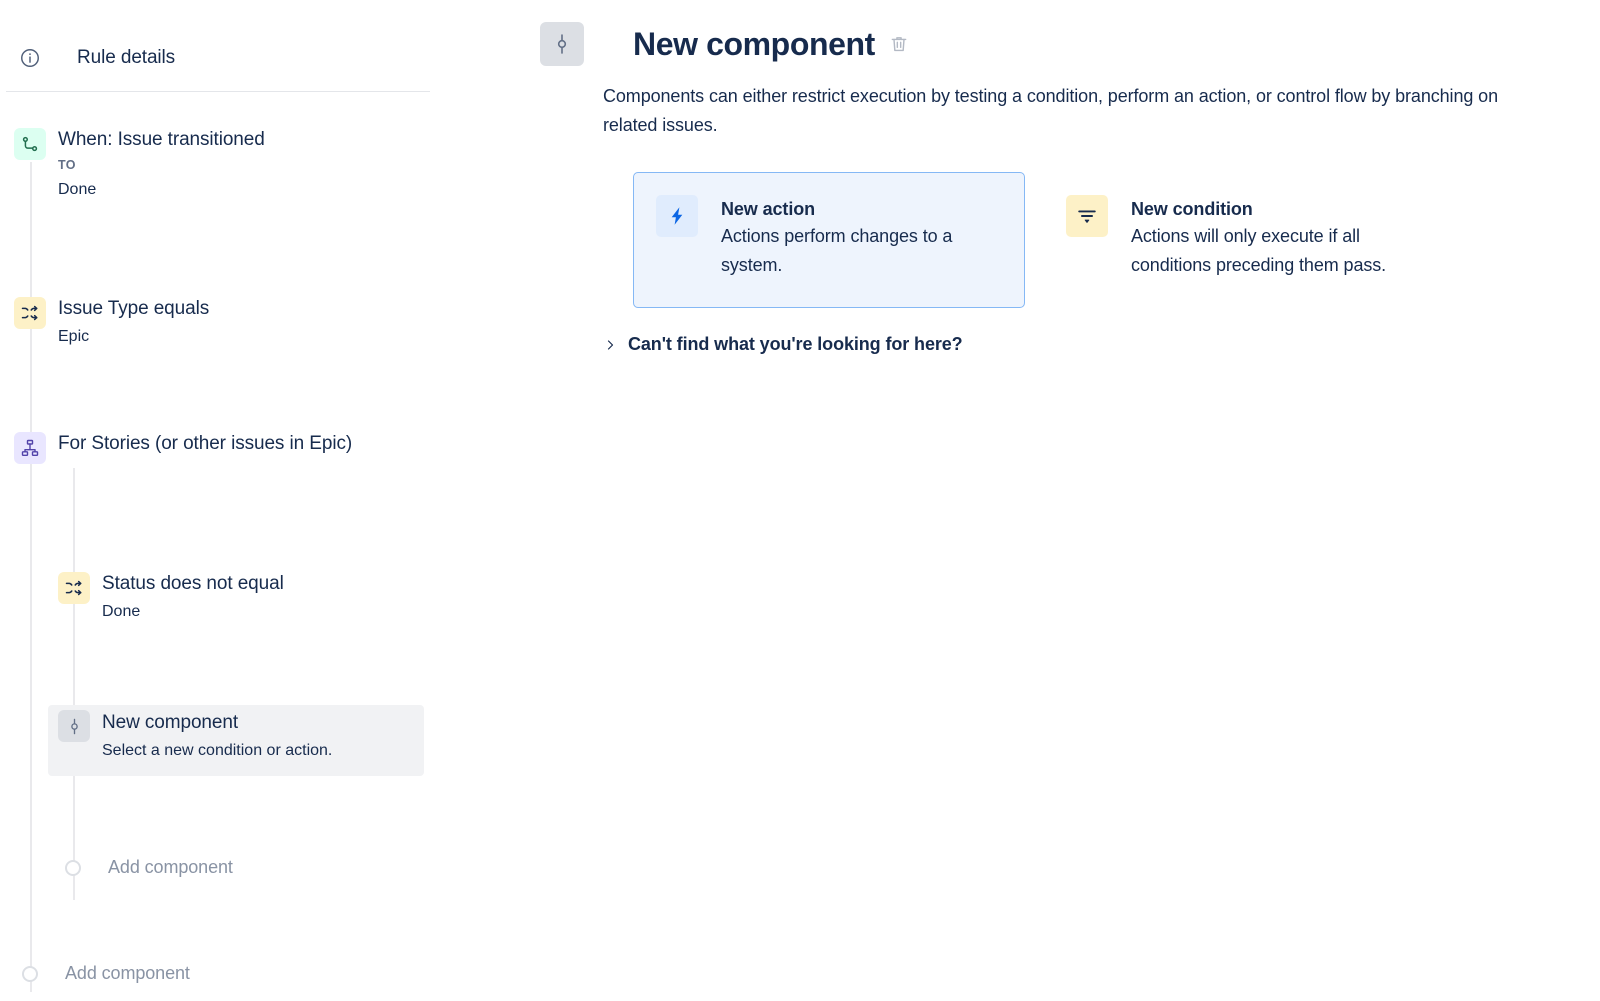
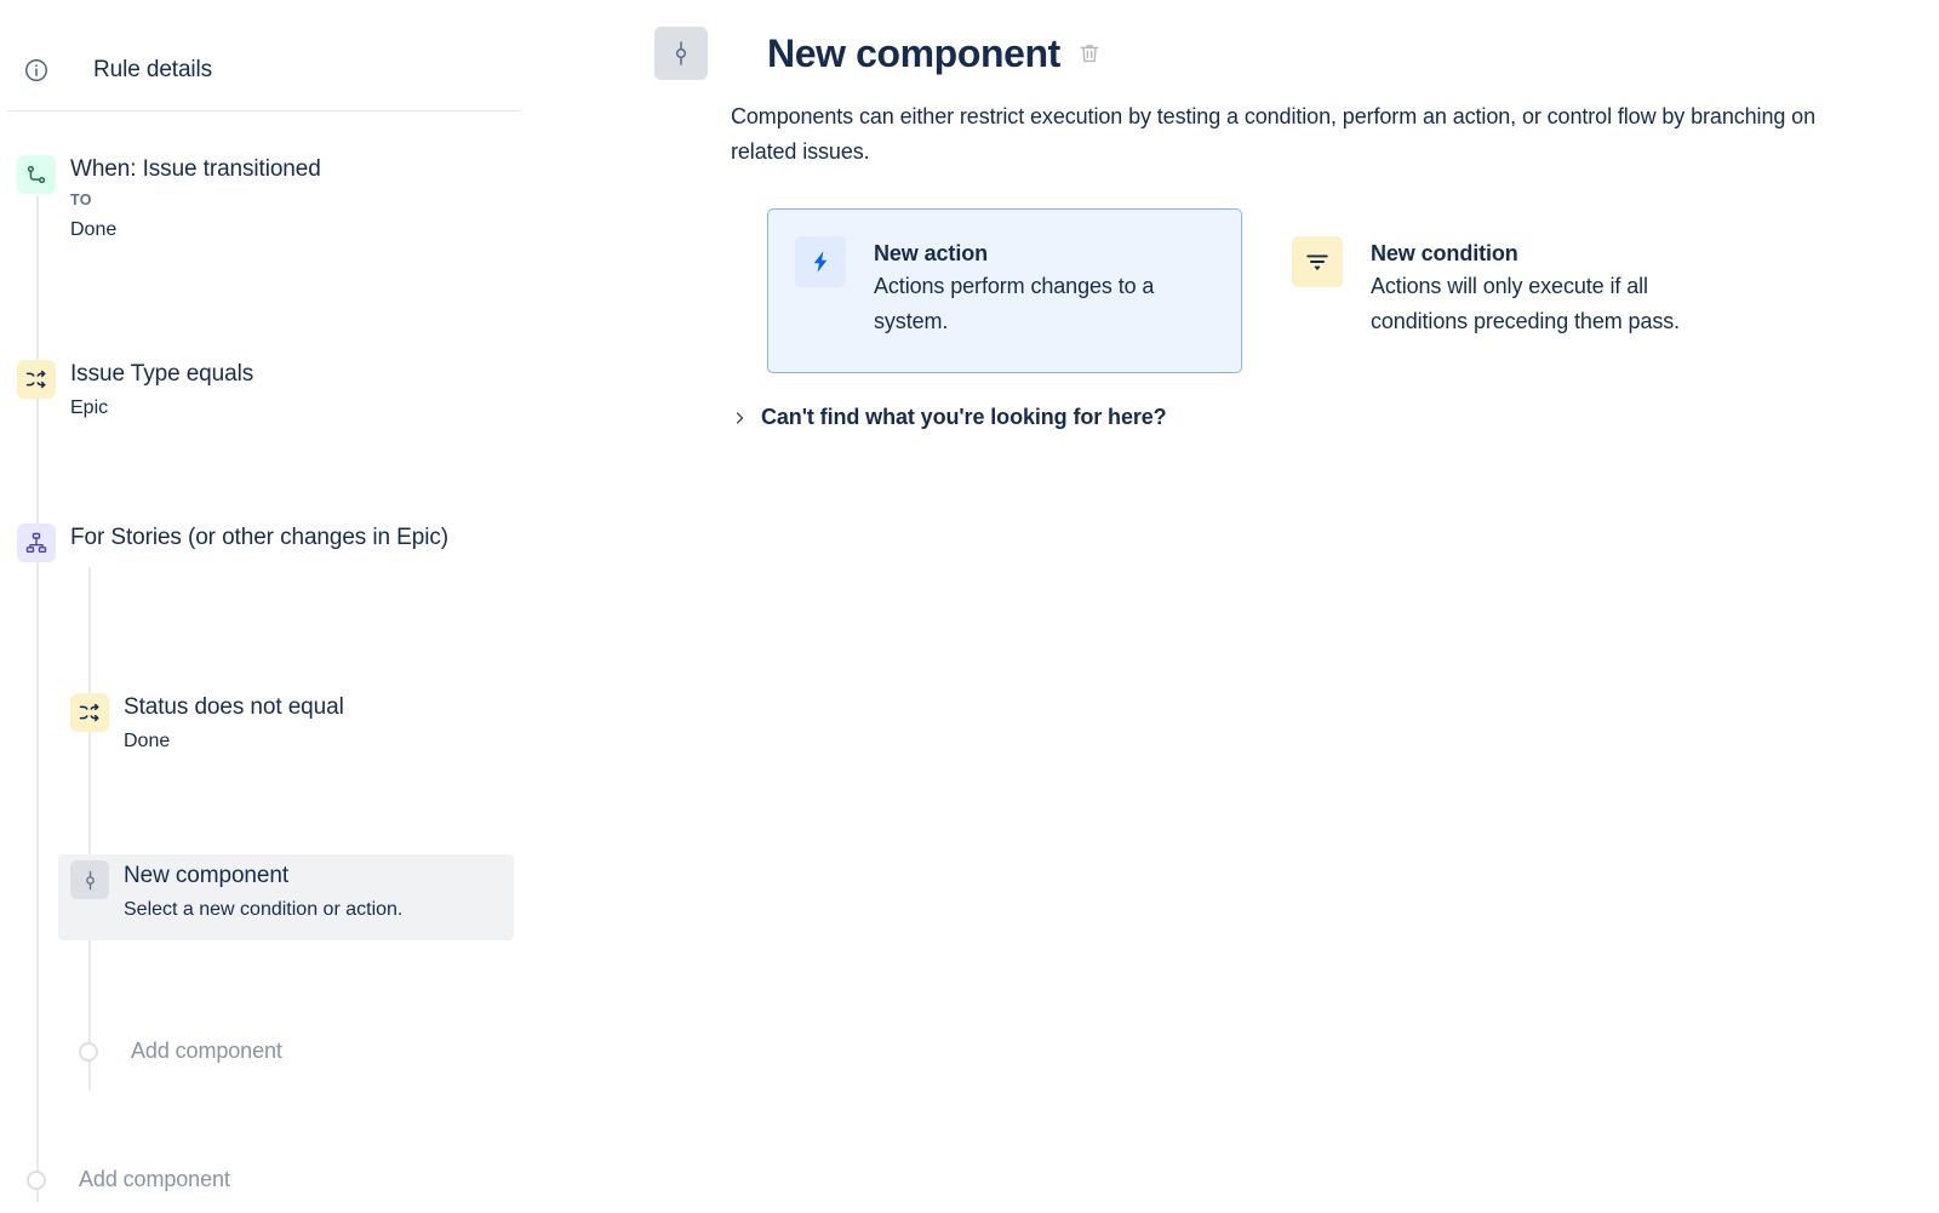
  Rule details
  When: Issue transitioned
  TO
  Done
  Issue Type equals
  Epic
- For Stories (or other issues in Epic)
+ For Stories (or other changes in Epic)
  Status does not equal
  Done
  New component
  Select a new condition or action.
  Add component
  Add component
  New component
  Components can either restrict execution by testing a condition, perform an action, or control flow by branching on related issues.
  New action
  Actions perform changes to a system.
  New condition
  Actions will only execute if all conditions preceding them pass.
  Can't find what you're looking for here?
